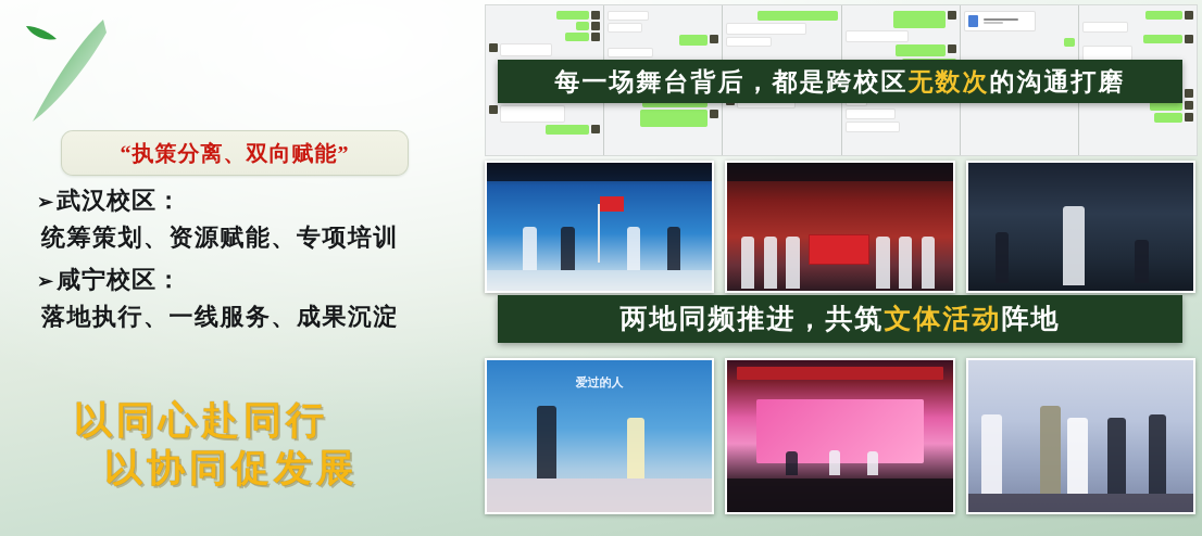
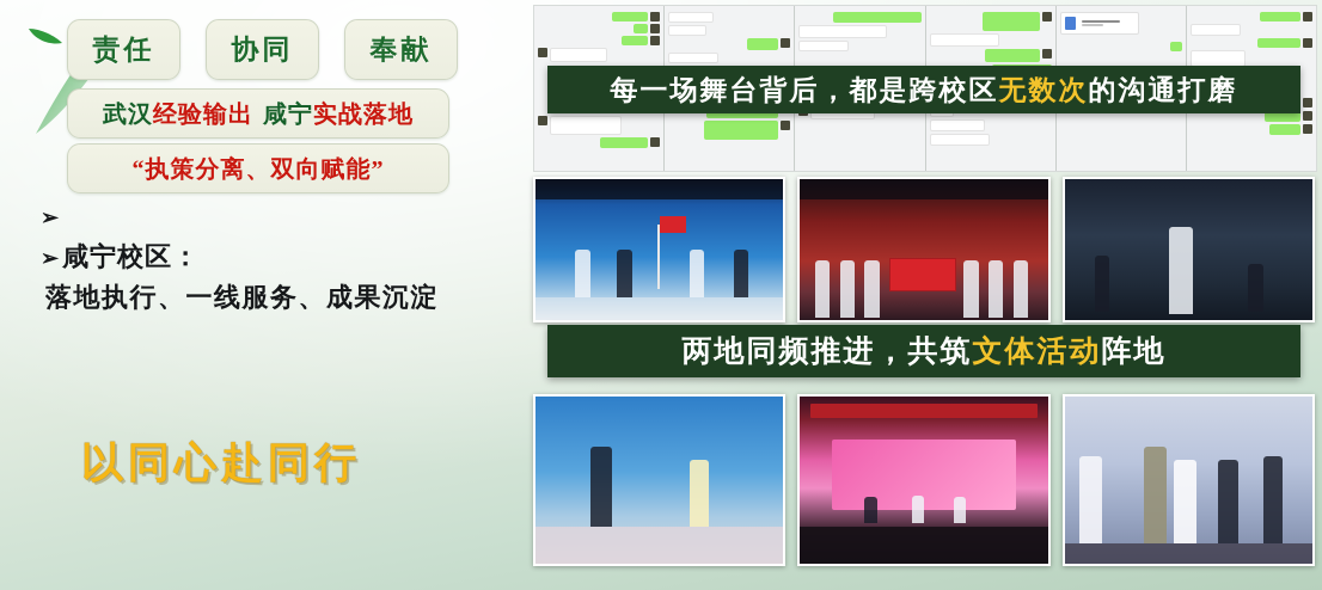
+ 责任
+ 协同
+ 奉献
+ 武汉
+ 经验输出
+ 咸宁
+ 实战落地
  “执策分离、双向赋能”
  ➢
- 武汉校区：
- 统筹策划、资源赋能、专项培训
  ➢
  咸宁校区：
  落地执行、一线服务、成果沉淀
  以同心赴同行
- 以协同促发展
  每一场舞台背后，都是跨校区无数次的沟通打磨
  两地同频推进，共筑文体活动阵地
- 爱过的人
